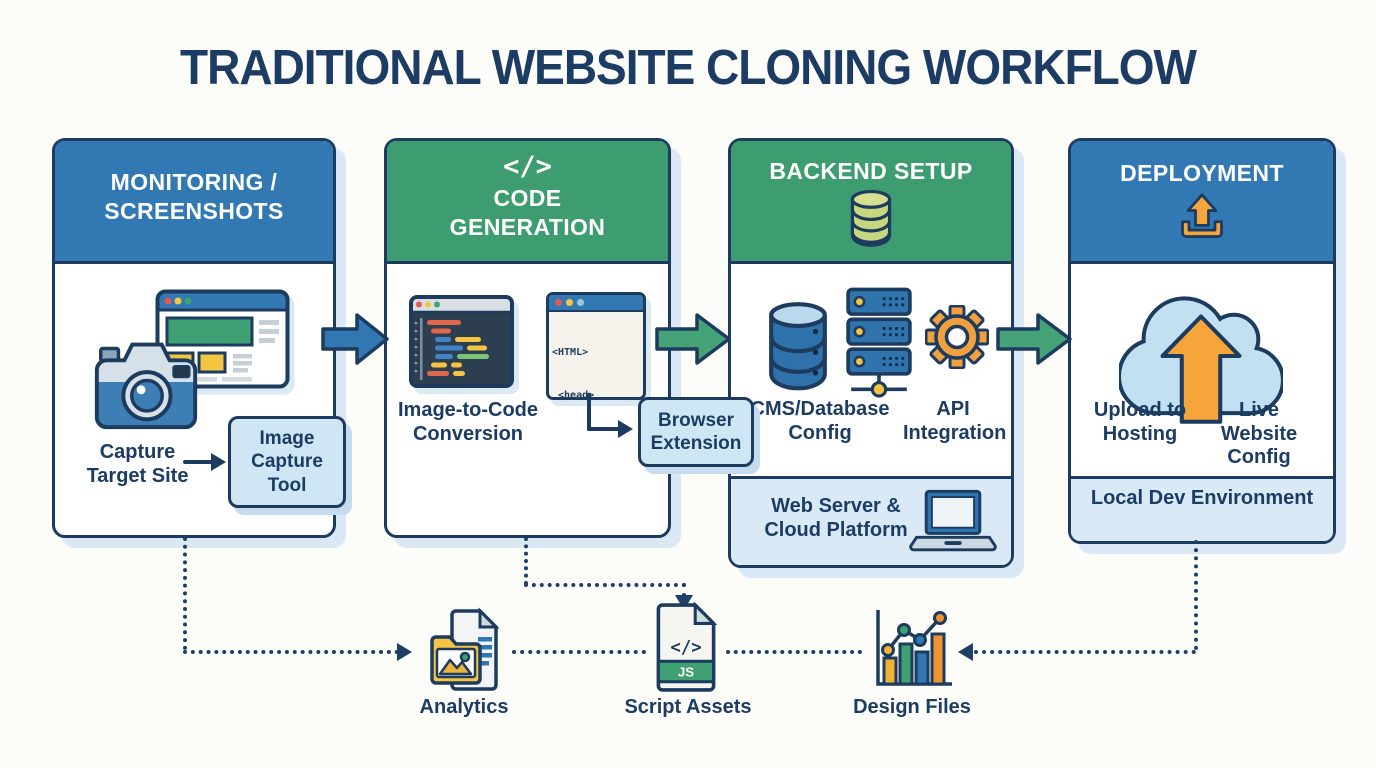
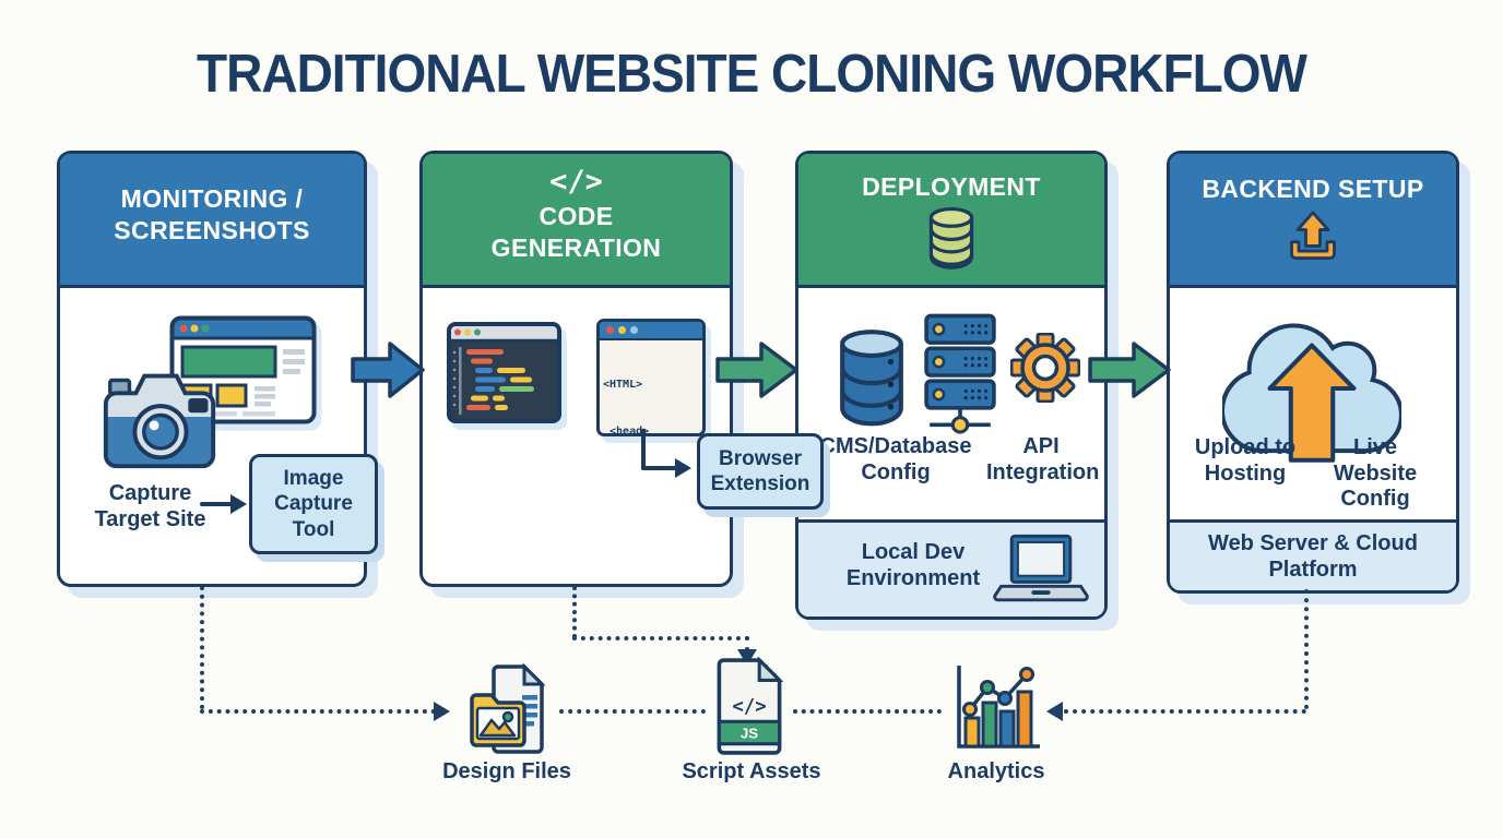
  TRADITIONAL WEBSITE CLONING WORKFLOW
  MONITORING / SCREENSHOTS
  Capture Target Site
  Image Capture Tool
  </>
  CODE GENERATION
  <HTML>
  <head>
- Image-to-Code Conversion
  Browser Extension
- BACKEND SETUP
+ DEPLOYMENT
  CMS/Database Config
  API Integration
- Web Server & Cloud Platform
+ Local Dev Environment
- DEPLOYMENT
+ BACKEND SETUP
  Upload to Hosting
  Live Website Config
- Local Dev Environment
+ Web Server & Cloud Platform
- Analytics
+ Design Files
  </>
  JS
  Script Assets
- Design Files
+ Analytics
